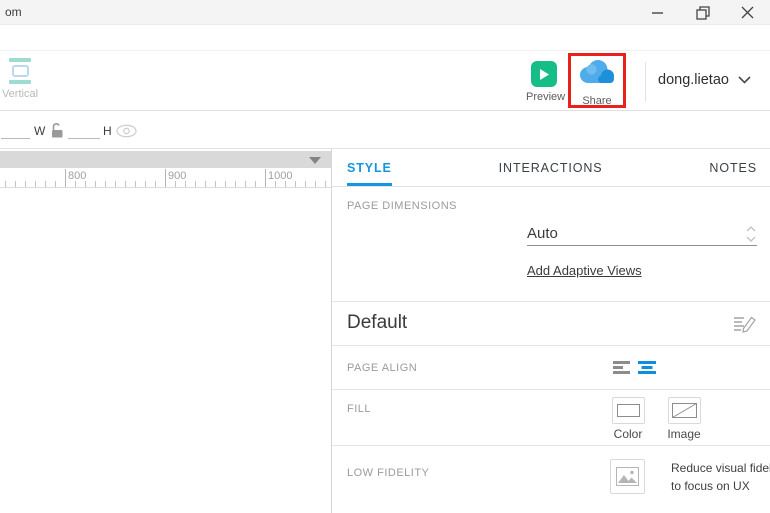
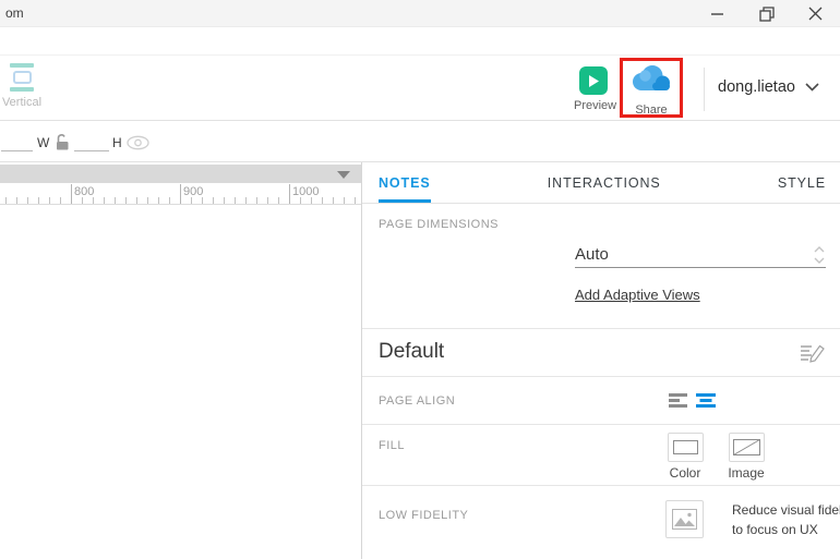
  om
  Vertical
  Preview
  Share
  dong.lietao
  W
  H
  800
  900
  1000
- STYLE
+ NOTES
  INTERACTIONS
- NOTES
+ STYLE
  PAGE DIMENSIONS
  Auto
  Add Adaptive Views
  Default
  PAGE ALIGN
  FILL
  Color
  Image
  LOW FIDELITY
  Reduce visual fide
  to focus on UX
